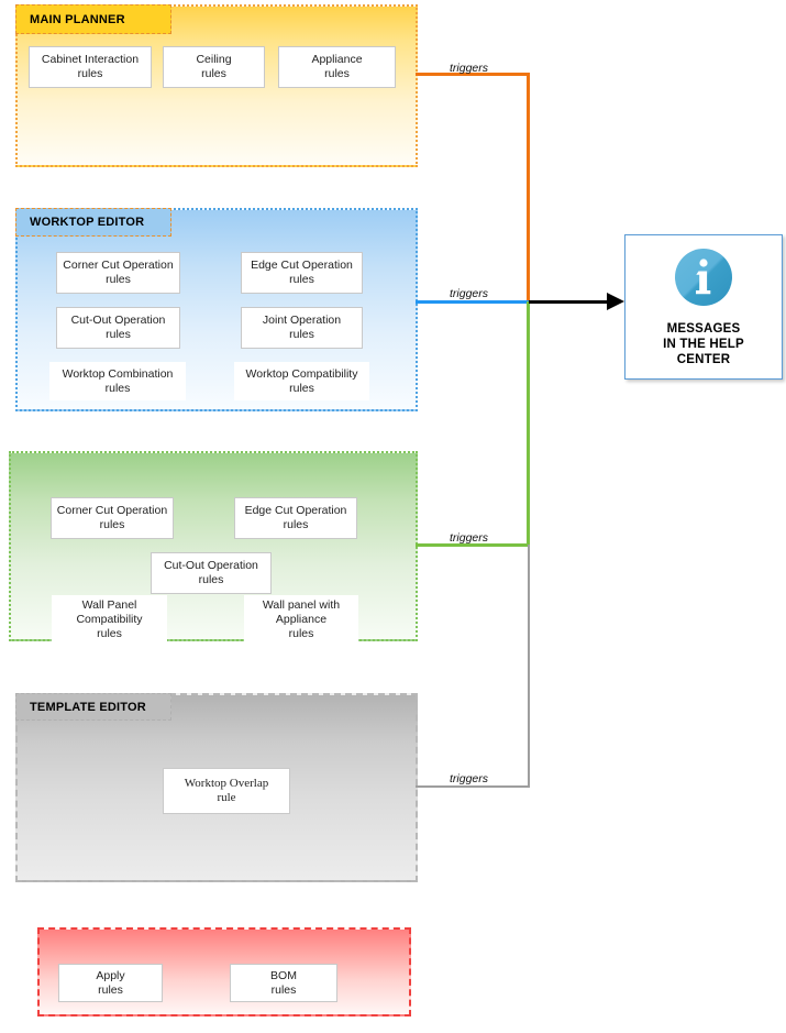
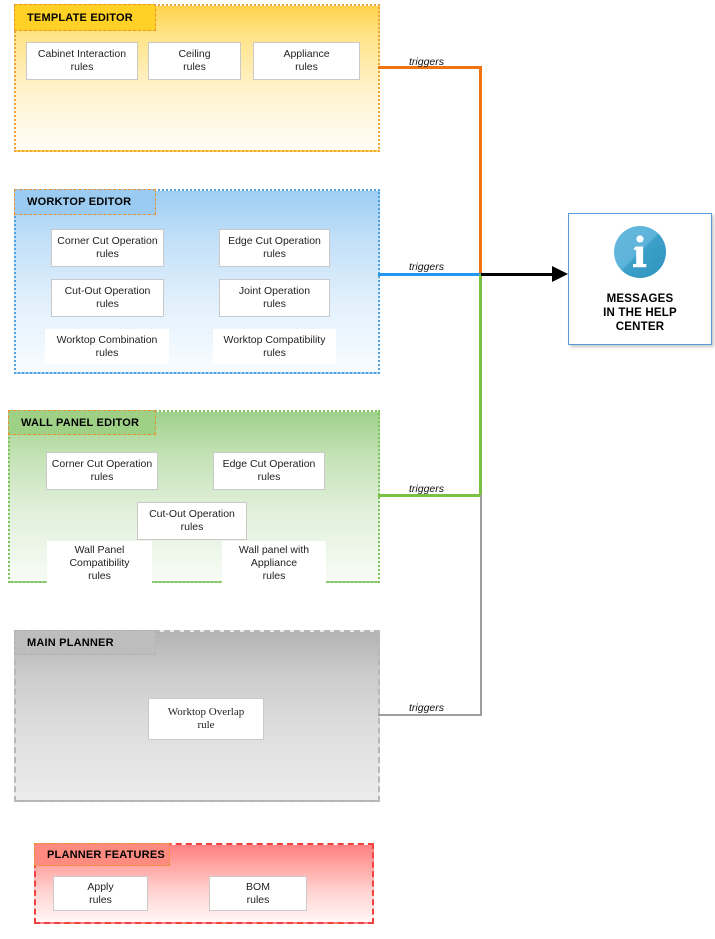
- MAIN PLANNER
+ TEMPLATE EDITOR
  Cabinet Interaction
  rules
  Ceiling
  rules
  Appliance
  rules
  WORKTOP EDITOR
  Corner Cut Operation
  rules
  Edge Cut Operation
  rules
  Cut-Out Operation
  rules
  Joint Operation
  rules
  Worktop Combination
  rules
  Worktop Compatibility
  rules
+ WALL PANEL EDITOR
  Corner Cut Operation
  rules
  Edge Cut Operation
  rules
  Cut-Out Operation
  rules
  Wall Panel
  Compatibility
  rules
  Wall panel with
  Appliance
  rules
- TEMPLATE EDITOR
+ MAIN PLANNER
  Worktop Overlap
  rule
+ PLANNER FEATURES
  Apply
  rules
  BOM
  rules
  triggers
  triggers
  triggers
  triggers
  MESSAGES
  IN THE HELP
  CENTER
